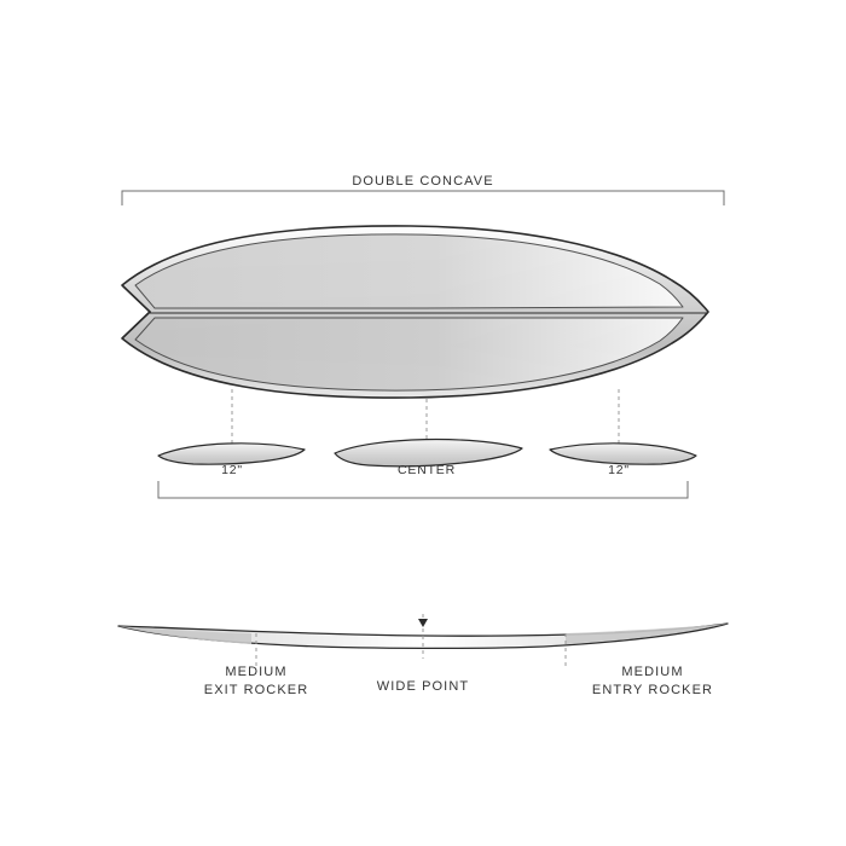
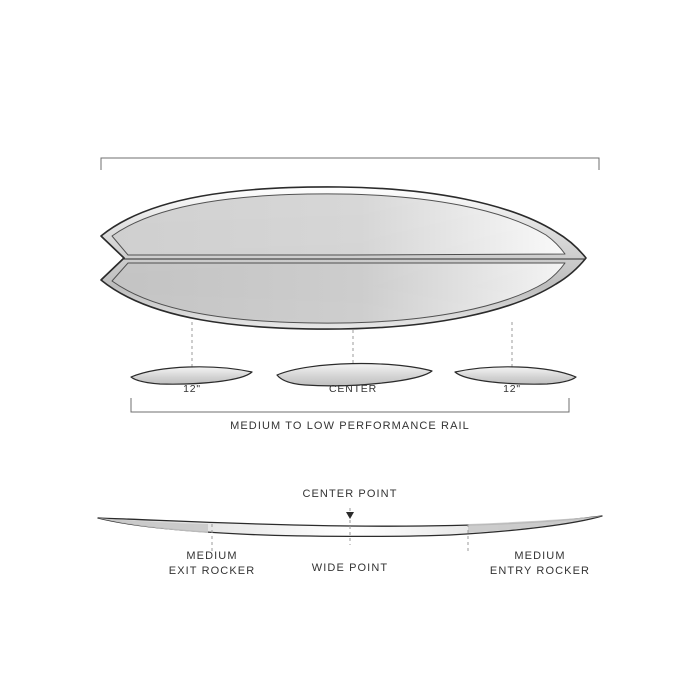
- DOUBLE CONCAVE
  12"
  CENTER
  12"
+ MEDIUM TO LOW PERFORMANCE RAIL
+ CENTER POINT
  MEDIUM
  EXIT ROCKER
  WIDE POINT
  MEDIUM
  ENTRY ROCKER
